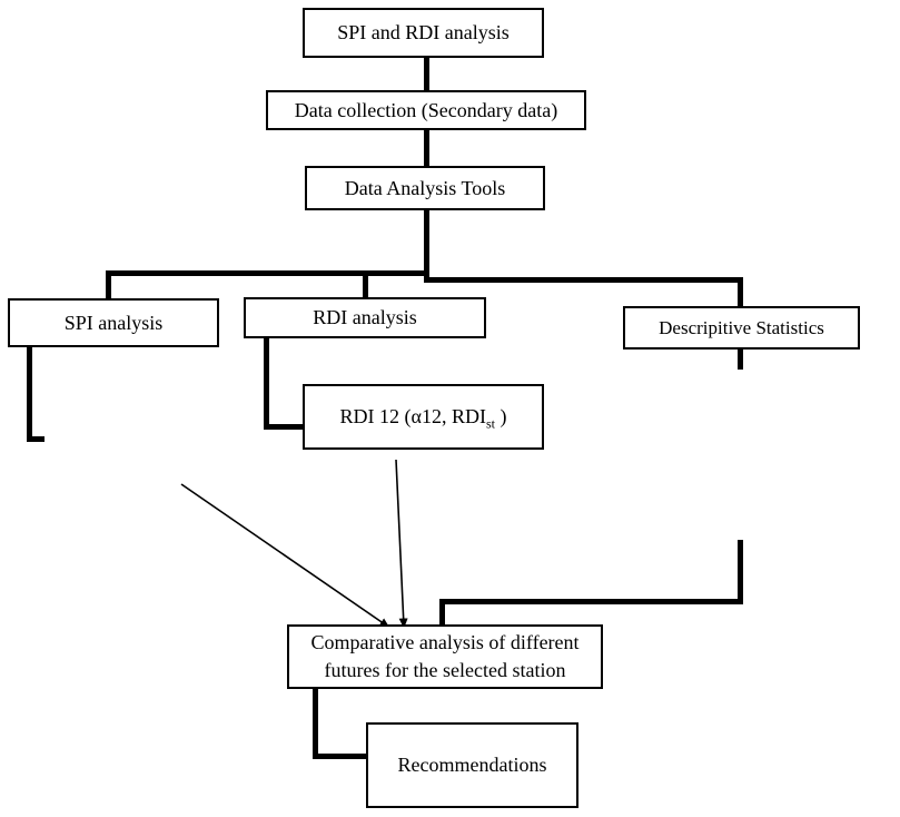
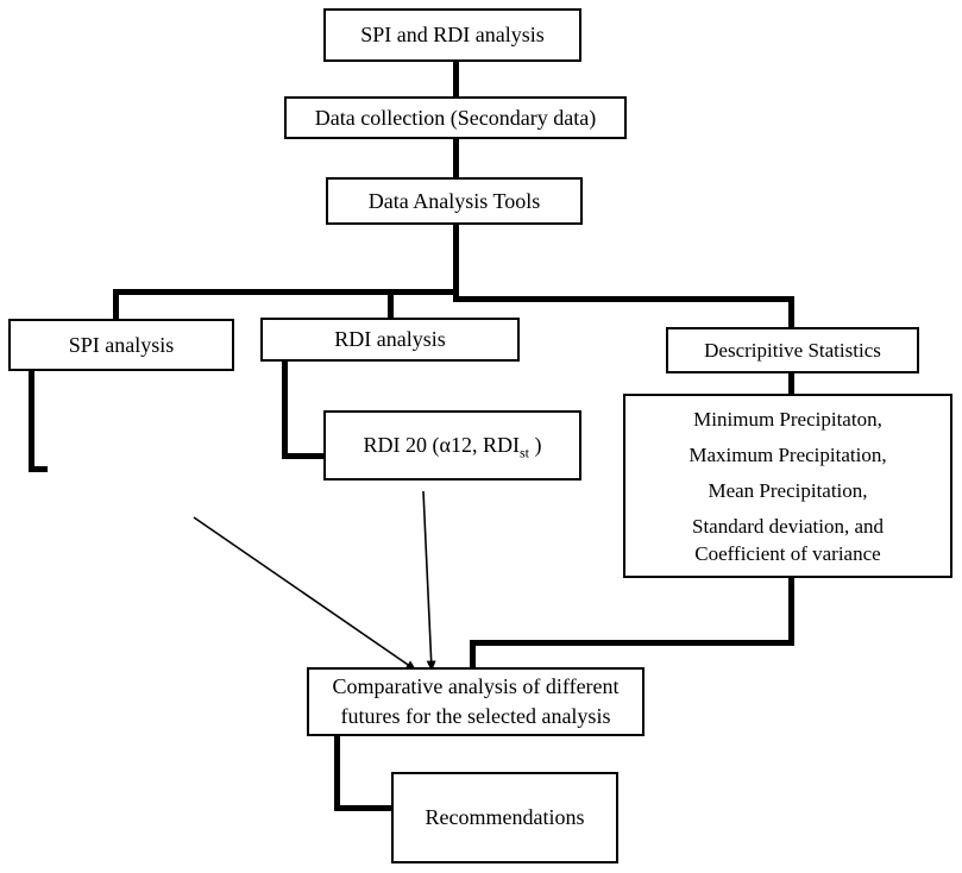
  SPI and RDI analysis
  Data collection (Secondary data)
  Data Analysis Tools
  SPI analysis
  RDI analysis
  Descripitive Statistics
- RDI 12 (α12, RDIst )
+ RDI 20 (α12, RDIst )
+ Minimum Precipitaton,
+ Maximum Precipitation,
+ Mean Precipitation,
+ Standard deviation, and
+ Coefficient of variance
  Comparative analysis of different
- futures for the selected station
+ futures for the selected analysis
  Recommendations
